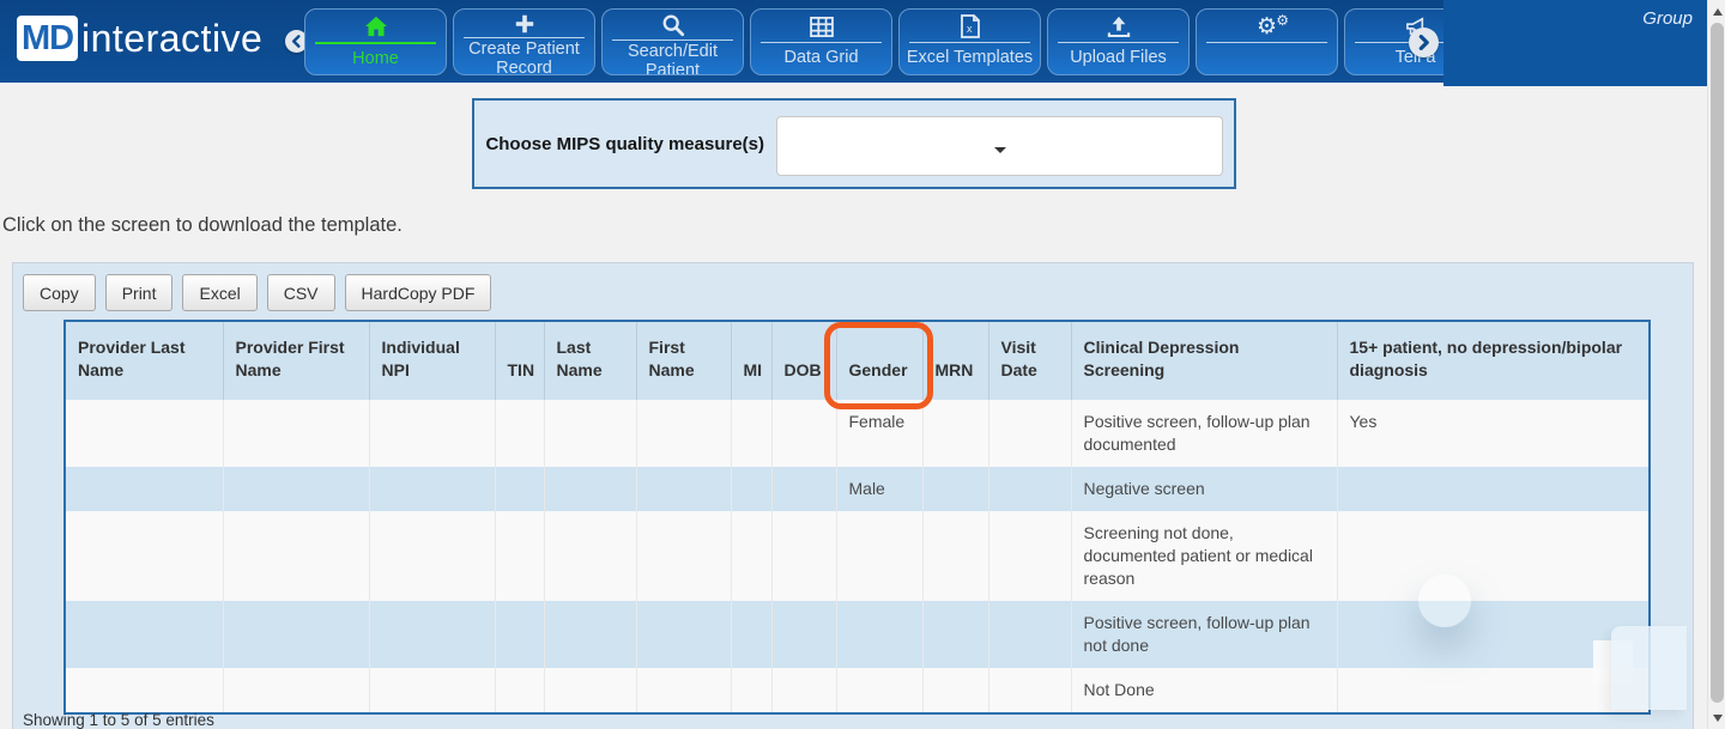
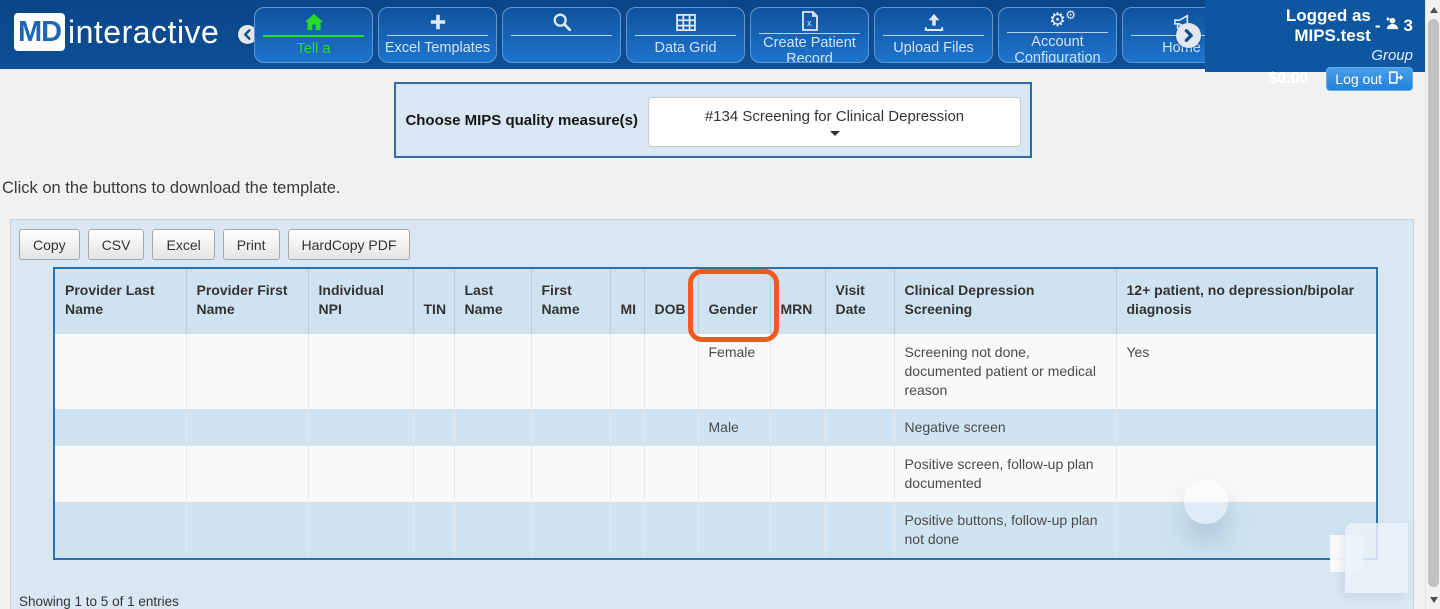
  MD
  interactive
- Home
+ Tell a
- Create Patient Record
+ Excel Templates
- Search/Edit Patient
  Data Grid
  x
- Excel Templates
+ Create Patient Record
  Upload Files
  ⚙
  ⚙
+ Account Configuration
- Tell a
+ Home
+ Logged as MIPS.test
+ -
+ 3
  Group
+ $0.00
+ Log out
  Choose MIPS quality measure(s)
+ #134 Screening for Clinical Depression
- Click on the screen to download the template.
+ Click on the buttons to download the template.
  Copy
- Print
+ CSV
  Excel
- CSV
+ Print
  HardCopy PDF
- Provider Last Name	Provider First Name	Individual NPI	TIN	Last Name	First Name	MI	DOB	Gender	MRN	Visit Date	Clinical Depression Screening	15+ patient, no depression/bipolar diagnosis
+ Provider Last Name	Provider First Name	Individual NPI	TIN	Last Name	First Name	MI	DOB	Gender	MRN	Visit Date	Clinical Depression Screening	12+ patient, no depression/bipolar diagnosis
- 								Female			Positive screen, follow-up plan documented	Yes
+ 								Female			Screening not done, documented patient or medical reason	Yes
  								Male			Negative screen
- 											Screening not done, documented patient or medical reason
+ 											Positive screen, follow-up plan documented
- 											Positive screen, follow-up plan not done
+ 											Positive buttons, follow-up plan not done
- 											Not Done
- Showing 1 to 5 of 5 entries
+ Showing 1 to 5 of 1 entries
